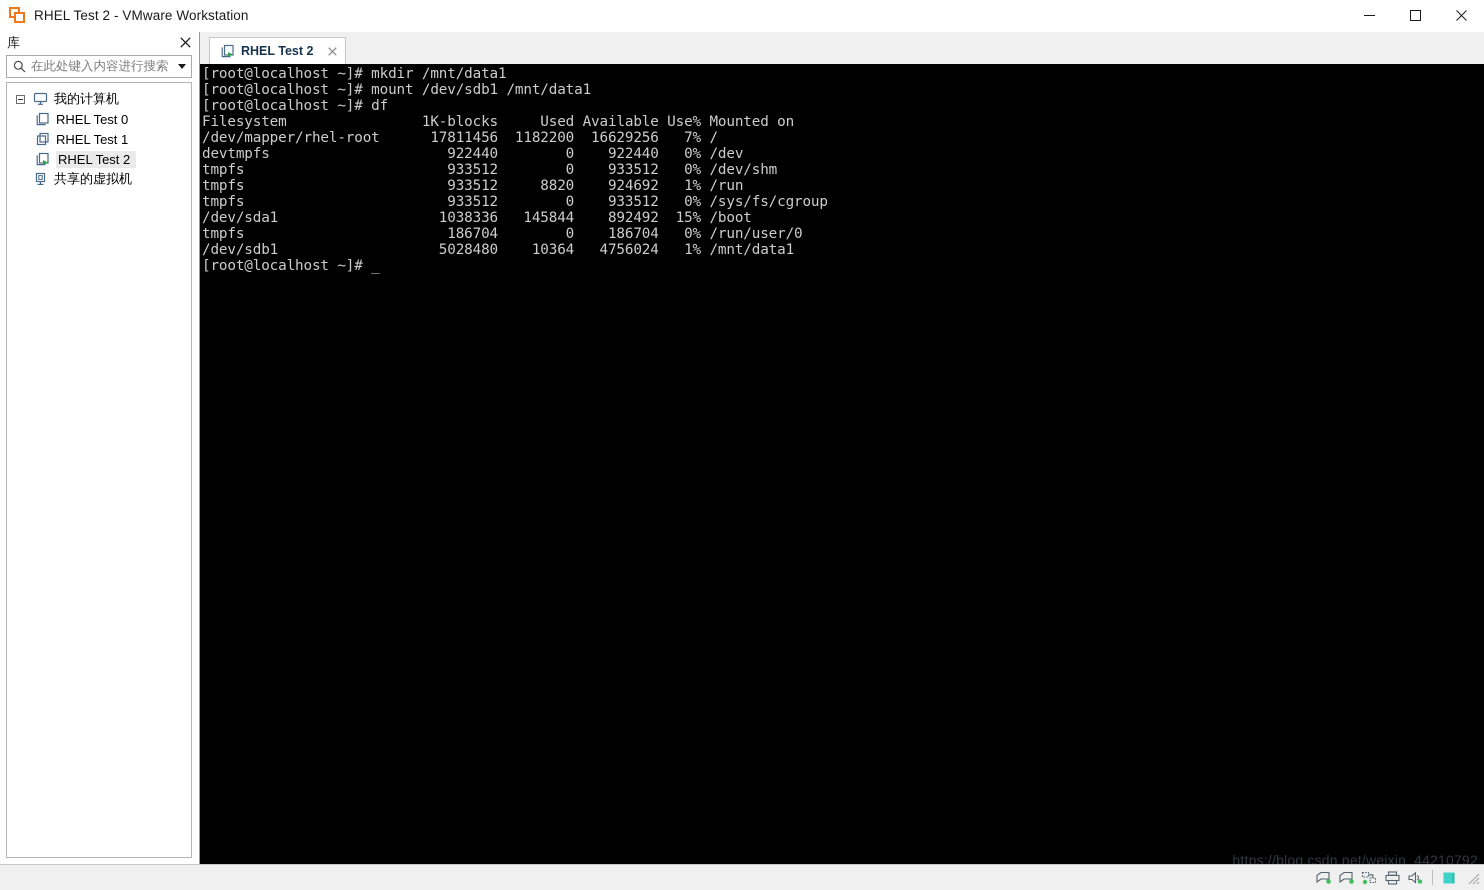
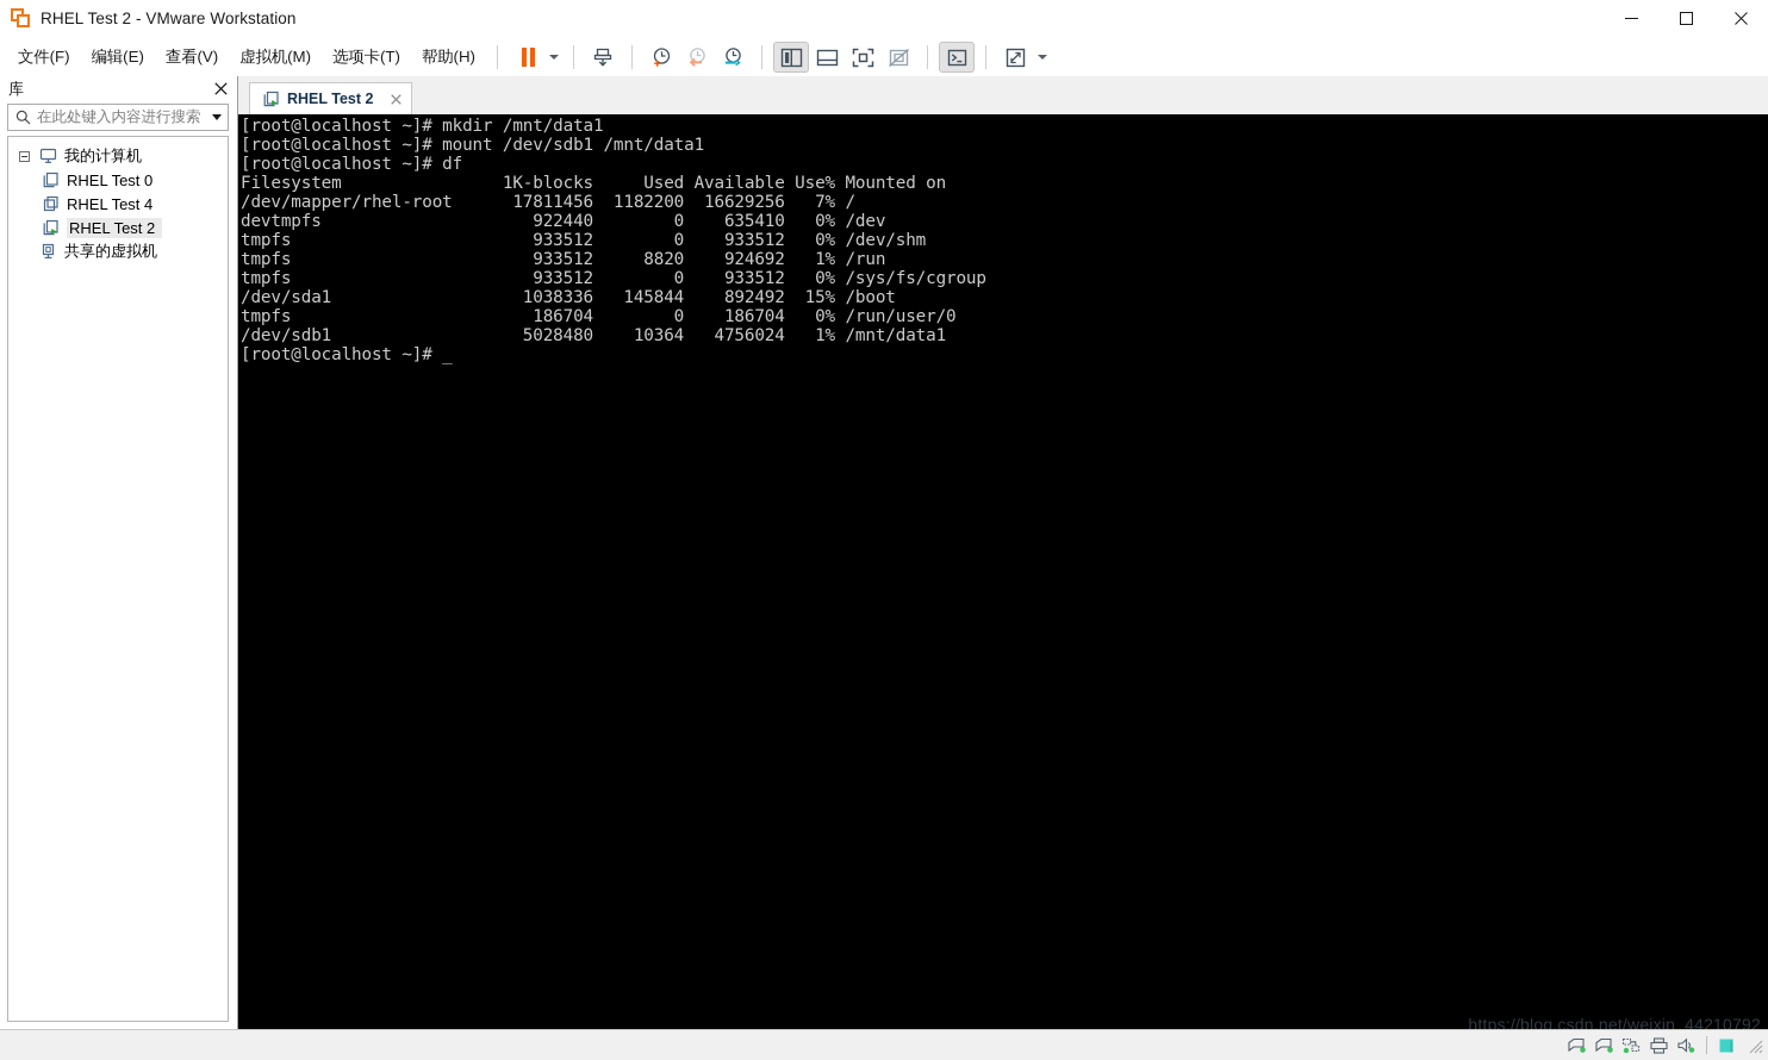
  RHEL Test 2 - VMware Workstation
+ 文件(F)
+ 编辑(E)
+ 查看(V)
+ 虚拟机(M)
+ 选项卡(T)
+ 帮助(H)
  库
  在此处键入内容进行搜索
  我的计算机
  RHEL Test 0
- RHEL Test 1
+ RHEL Test 4
  RHEL Test 2
  共享的虚拟机
  RHEL Test 2
- [root@localhost ~]# mkdir /mnt/data1 [root@localhost ~]# mount /dev/sdb1 /mnt/data1 [root@localhost ~]# df Filesystem 1K-blocks Used Available Use% Mounted on /dev/mapper/rhel-root 17811456 1182200 16629256 7% / devtmpfs 922440 0 922440 0% /dev tmpfs 933512 0 933512 0% /dev/shm tmpfs 933512 8820 924692 1% /run tmpfs 933512 0 933512 0% /sys/fs/cgroup /dev/sda1 1038336 145844 892492 15% /boot tmpfs 186704 0 186704 0% /run/user/0 /dev/sdb1 5028480 10364 4756024 1% /mnt/data1 [root@localhost ~]# _
+ [root@localhost ~]# mkdir /mnt/data1 [root@localhost ~]# mount /dev/sdb1 /mnt/data1 [root@localhost ~]# df Filesystem 1K-blocks Used Available Use% Mounted on /dev/mapper/rhel-root 17811456 1182200 16629256 7% / devtmpfs 922440 0 635410 0% /dev tmpfs 933512 0 933512 0% /dev/shm tmpfs 933512 8820 924692 1% /run tmpfs 933512 0 933512 0% /sys/fs/cgroup /dev/sda1 1038336 145844 892492 15% /boot tmpfs 186704 0 186704 0% /run/user/0 /dev/sdb1 5028480 10364 4756024 1% /mnt/data1 [root@localhost ~]# _
  https://blog.csdn.net/weixin_44210792
